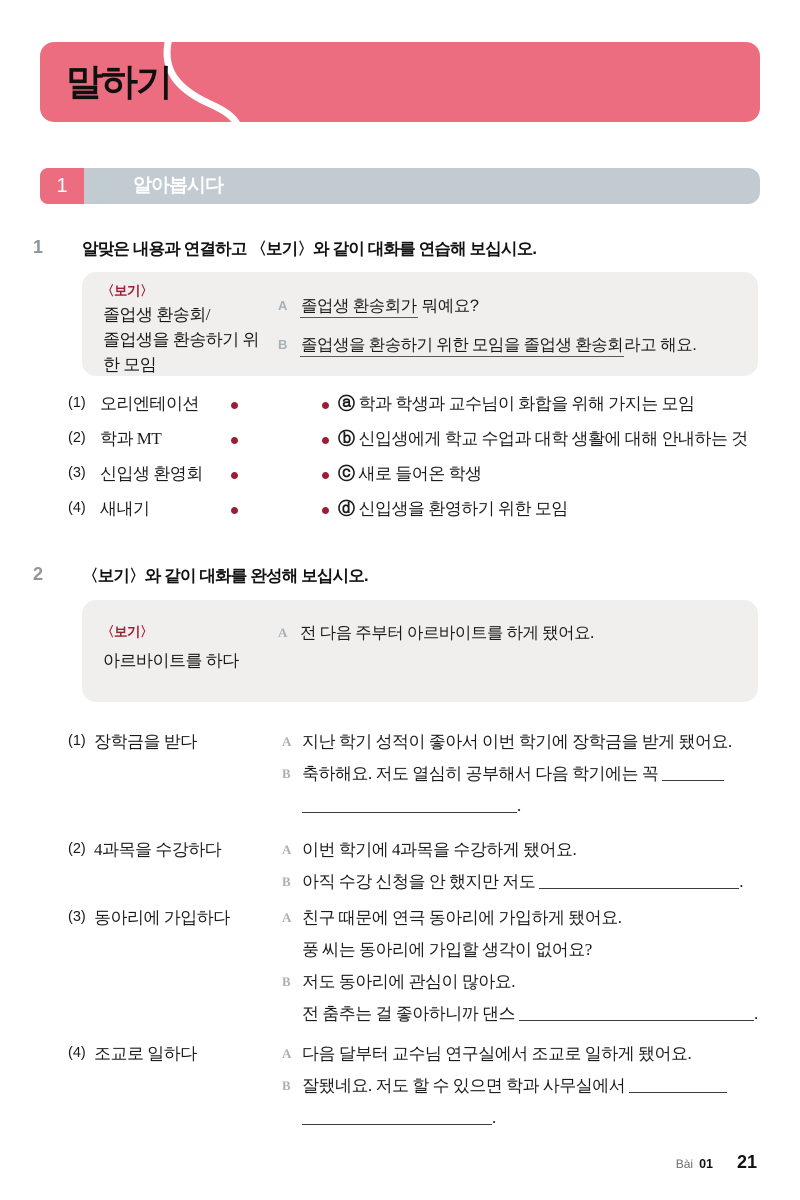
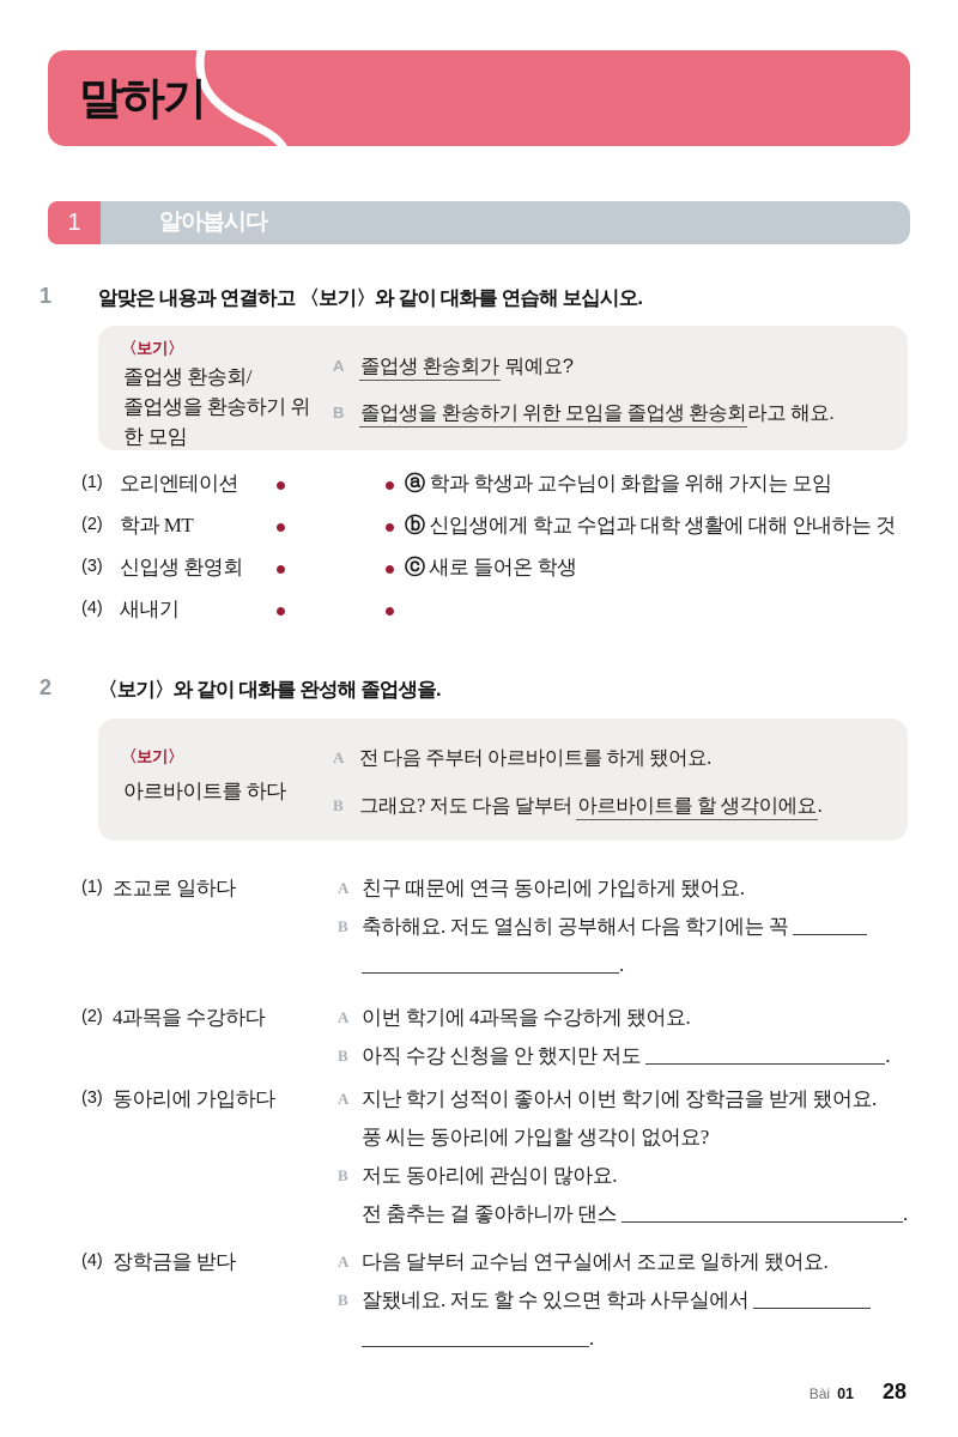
  말하기
  1
  알아봅시다
  1
  알맞은 내용과 연결하고 〈보기〉와 같이 대화를 연습해 보십시오.
  〈보기〉
  졸업생 환송회/
  졸업생을 환송하기 위
  한 모임
  A 졸업생 환송회가 뭐예요?
  B 졸업생을 환송하기 위한 모임을 졸업생 환송회라고 해요.
  (1)
  오리엔테이션
  ⓐ 학과 학생과 교수님이 화합을 위해 가지는 모임
  (2)
  학과 MT
  ⓑ 신입생에게 학교 수업과 대학 생활에 대해 안내하는 것
  (3)
  신입생 환영회
  ⓒ 새로 들어온 학생
  (4)
  새내기
- ⓓ 신입생을 환영하기 위한 모임
  2
- 〈보기〉와 같이 대화를 완성해 보십시오.
+ 〈보기〉와 같이 대화를 완성해 졸업생을.
  〈보기〉
  아르바이트를 하다
  A 전 다음 주부터 아르바이트를 하게 됐어요.
+ B 그래요? 저도 다음 달부터 아르바이트를 할 생각이에요.
  (1)
- 장학금을 받다
+ 조교로 일하다
- A 지난 학기 성적이 좋아서 이번 학기에 장학금을 받게 됐어요.
+ A 친구 때문에 연극 동아리에 가입하게 됐어요.
  B 축하해요. 저도 열심히 공부해서 다음 학기에는 꼭
  .
  (2)
  4과목을 수강하다
  A 이번 학기에 4과목을 수강하게 됐어요.
  B 아직 수강 신청을 안 했지만 저도 .
  (3)
  동아리에 가입하다
- A 친구 때문에 연극 동아리에 가입하게 됐어요.
+ A 지난 학기 성적이 좋아서 이번 학기에 장학금을 받게 됐어요.
  풍 씨는 동아리에 가입할 생각이 없어요?
  B 저도 동아리에 관심이 많아요.
  전 춤추는 걸 좋아하니까 댄스 .
  (4)
- 조교로 일하다
+ 장학금을 받다
  A 다음 달부터 교수님 연구실에서 조교로 일하게 됐어요.
  B 잘됐네요. 저도 할 수 있으면 학과 사무실에서
  .
  Bài
  01
- 21
+ 28
